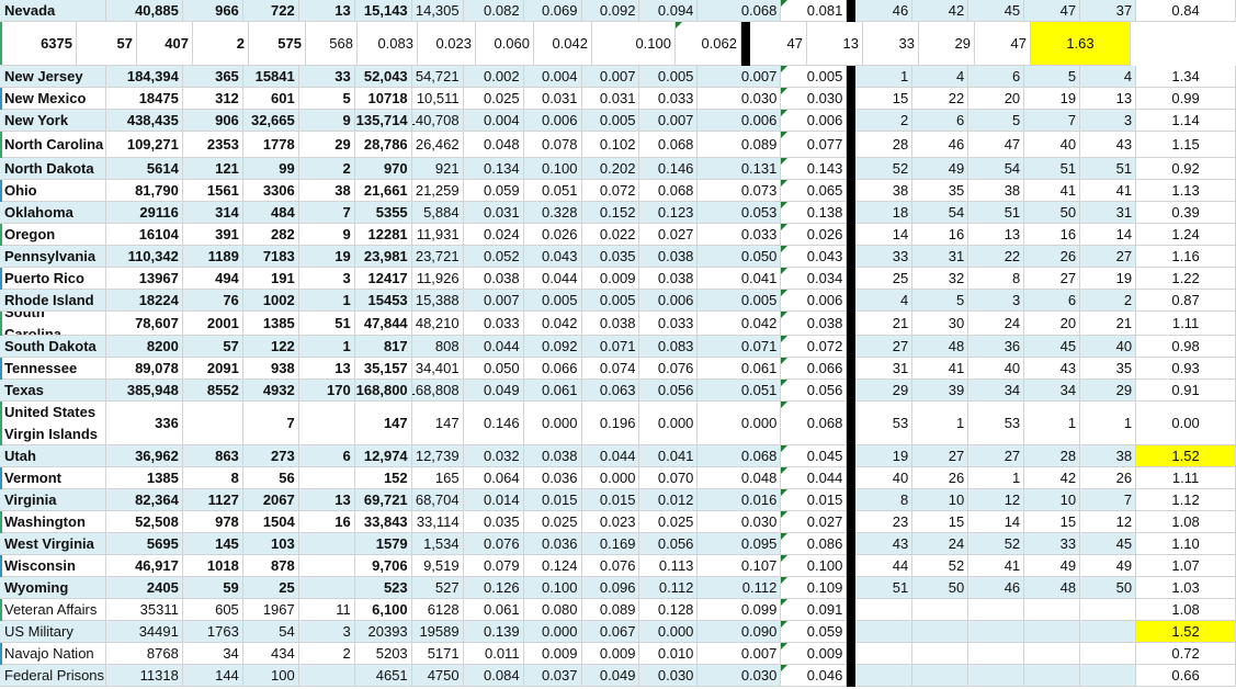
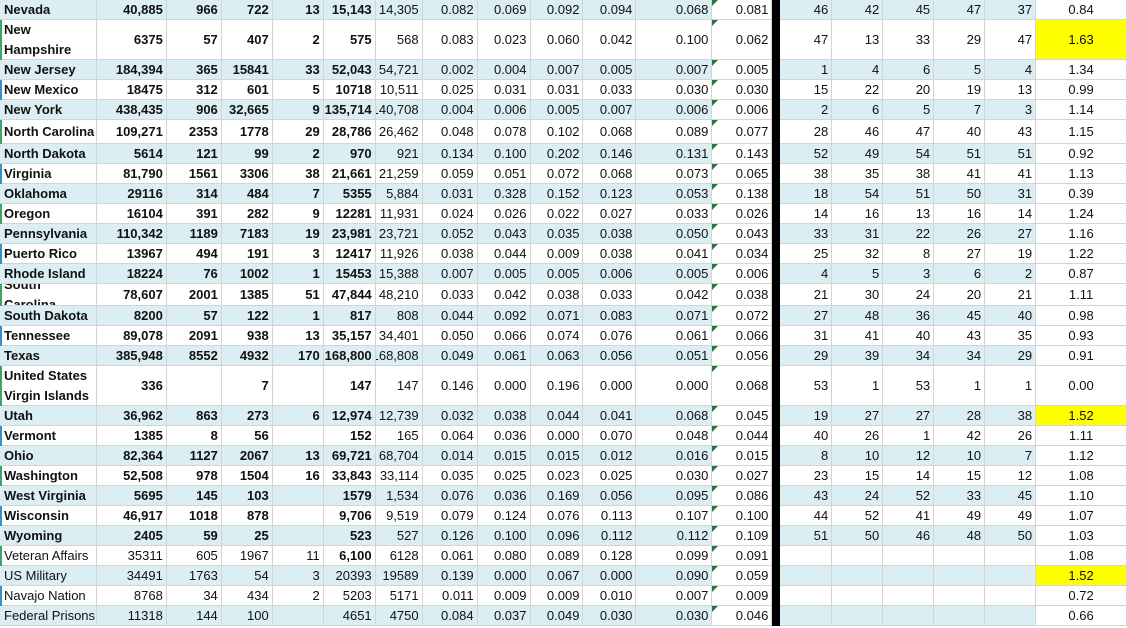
  Nevada
  40,885
  966
  722
  13
  15,143
  14,305
  0.082
  0.069
  0.092
  0.094
  0.068
  0.081
  46
  42
  45
  47
  37
  0.84
+ New Hampshire
  6375
  57
  407
  2
  575
  568
  0.083
  0.023
  0.060
  0.042
  0.100
  0.062
  47
  13
  33
  29
  47
  1.63
  New Jersey
  184,394
  365
  15841
  33
  52,043
  54,721
  0.002
  0.004
  0.007
  0.005
  0.007
  0.005
  1
  4
  6
  5
  4
  1.34
  New Mexico
  18475
  312
  601
  5
  10718
  10,511
  0.025
  0.031
  0.031
  0.033
  0.030
  0.030
  15
  22
  20
  19
  13
  0.99
  New York
  438,435
  906
  32,665
  9
  135,714
  140,708
  0.004
  0.006
  0.005
  0.007
  0.006
  0.006
  2
  6
  5
  7
  3
  1.14
  North Carolina
  109,271
  2353
  1778
  29
  28,786
  26,462
  0.048
  0.078
  0.102
  0.068
  0.089
  0.077
  28
  46
  47
  40
  43
  1.15
  North Dakota
  5614
  121
  99
  2
  970
  921
  0.134
  0.100
  0.202
  0.146
  0.131
  0.143
  52
  49
  54
  51
  51
  0.92
- Ohio
+ Virginia
  81,790
  1561
  3306
  38
  21,661
  21,259
  0.059
  0.051
  0.072
  0.068
  0.073
  0.065
  38
  35
  38
  41
  41
  1.13
  Oklahoma
  29116
  314
  484
  7
  5355
  5,884
  0.031
  0.328
  0.152
  0.123
  0.053
  0.138
  18
  54
  51
  50
  31
  0.39
  Oregon
  16104
  391
  282
  9
  12281
  11,931
  0.024
  0.026
  0.022
  0.027
  0.033
  0.026
  14
  16
  13
  16
  14
  1.24
  Pennsylvania
  110,342
  1189
  7183
  19
  23,981
  23,721
  0.052
  0.043
  0.035
  0.038
  0.050
  0.043
  33
  31
  22
  26
  27
  1.16
  Puerto Rico
  13967
  494
  191
  3
  12417
  11,926
  0.038
  0.044
  0.009
  0.038
  0.041
  0.034
  25
  32
  8
  27
  19
  1.22
  Rhode Island
  18224
  76
  1002
  1
  15453
  15,388
  0.007
  0.005
  0.005
  0.006
  0.005
  0.006
  4
  5
  3
  6
  2
  0.87
  South Carolina
  78,607
  2001
  1385
  51
  47,844
  48,210
  0.033
  0.042
  0.038
  0.033
  0.042
  0.038
  21
  30
  24
  20
  21
  1.11
  South Dakota
  8200
  57
  122
  1
  817
  808
  0.044
  0.092
  0.071
  0.083
  0.071
  0.072
  27
  48
  36
  45
  40
  0.98
  Tennessee
  89,078
  2091
  938
  13
  35,157
  34,401
  0.050
  0.066
  0.074
  0.076
  0.061
  0.066
  31
  41
  40
  43
  35
  0.93
  Texas
  385,948
  8552
  4932
  170
  168,800
  168,808
  0.049
  0.061
  0.063
  0.056
  0.051
  0.056
  29
  39
  34
  34
  29
  0.91
  United States Virgin Islands
  336
  7
  147
  147
  0.146
  0.000
  0.196
  0.000
  0.000
  0.068
  53
  1
  53
  1
  1
  0.00
  Utah
  36,962
  863
  273
  6
  12,974
  12,739
  0.032
  0.038
  0.044
  0.041
  0.068
  0.045
  19
  27
  27
  28
  38
  1.52
  Vermont
  1385
  8
  56
  152
  165
  0.064
  0.036
  0.000
  0.070
  0.048
  0.044
  40
  26
  1
  42
  26
  1.11
- Virginia
+ Ohio
  82,364
  1127
  2067
  13
  69,721
  68,704
  0.014
  0.015
  0.015
  0.012
  0.016
  0.015
  8
  10
  12
  10
  7
  1.12
  Washington
  52,508
  978
  1504
  16
  33,843
  33,114
  0.035
  0.025
  0.023
  0.025
  0.030
  0.027
  23
  15
  14
  15
  12
  1.08
  West Virginia
  5695
  145
  103
  1579
  1,534
  0.076
  0.036
  0.169
  0.056
  0.095
  0.086
  43
  24
  52
  33
  45
  1.10
  Wisconsin
  46,917
  1018
  878
  9,706
  9,519
  0.079
  0.124
  0.076
  0.113
  0.107
  0.100
  44
  52
  41
  49
  49
  1.07
  Wyoming
  2405
  59
  25
  523
  527
  0.126
  0.100
  0.096
  0.112
  0.112
  0.109
  51
  50
  46
  48
  50
  1.03
  Veteran Affairs
  35311
  605
  1967
  11
  6,100
  6128
  0.061
  0.080
  0.089
  0.128
  0.099
  0.091
  1.08
  US Military
  34491
  1763
  54
  3
  20393
  19589
  0.139
  0.000
  0.067
  0.000
  0.090
  0.059
  1.52
  Navajo Nation
  8768
  34
  434
  2
  5203
  5171
  0.011
  0.009
  0.009
  0.010
  0.007
  0.009
  0.72
  Federal Prisons
  11318
  144
  100
  4651
  4750
  0.084
  0.037
  0.049
  0.030
  0.030
  0.046
  0.66
